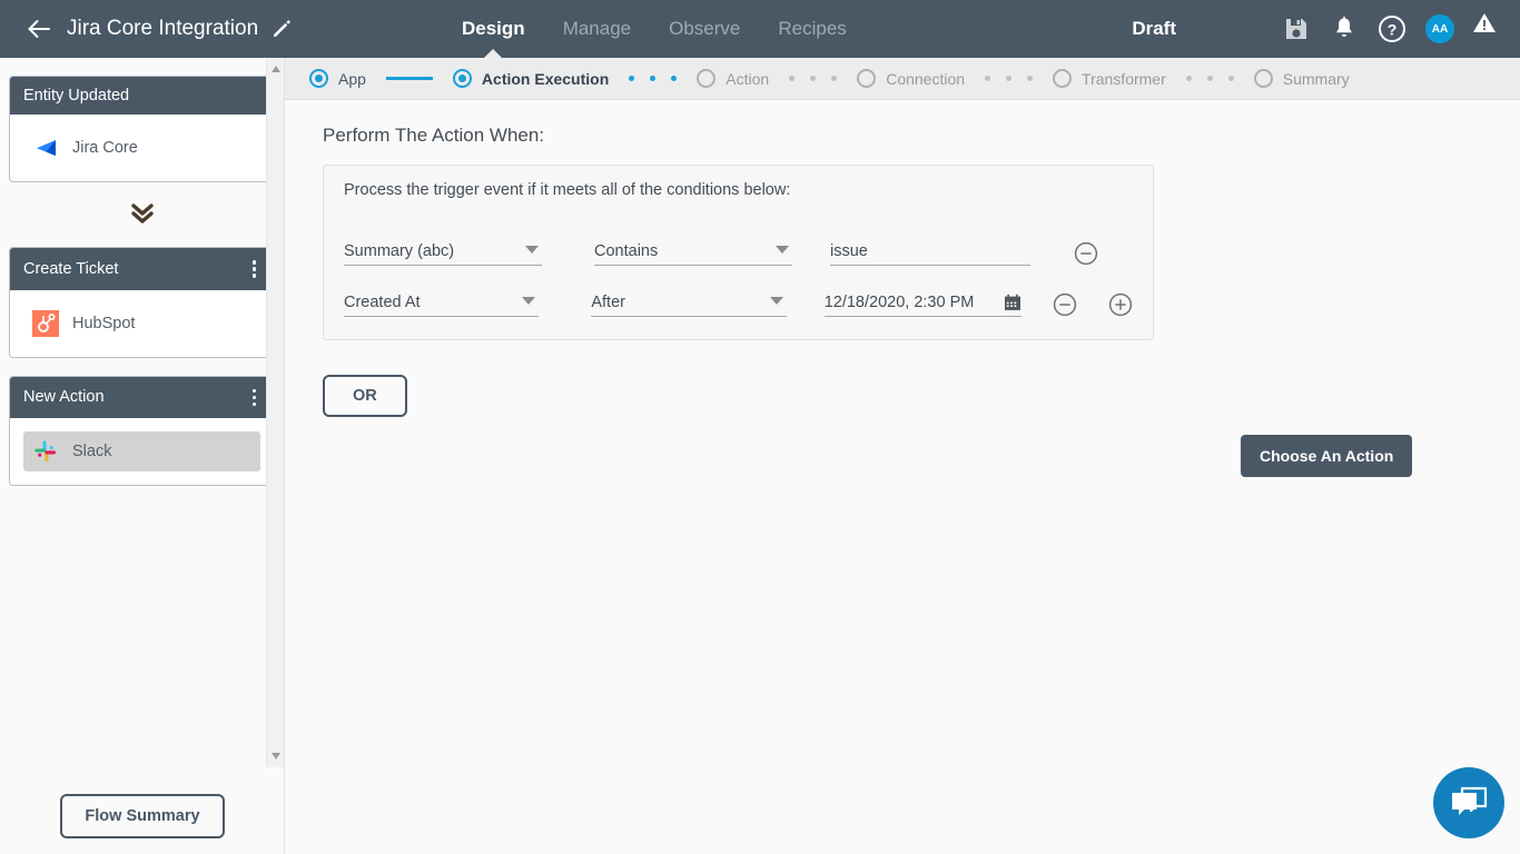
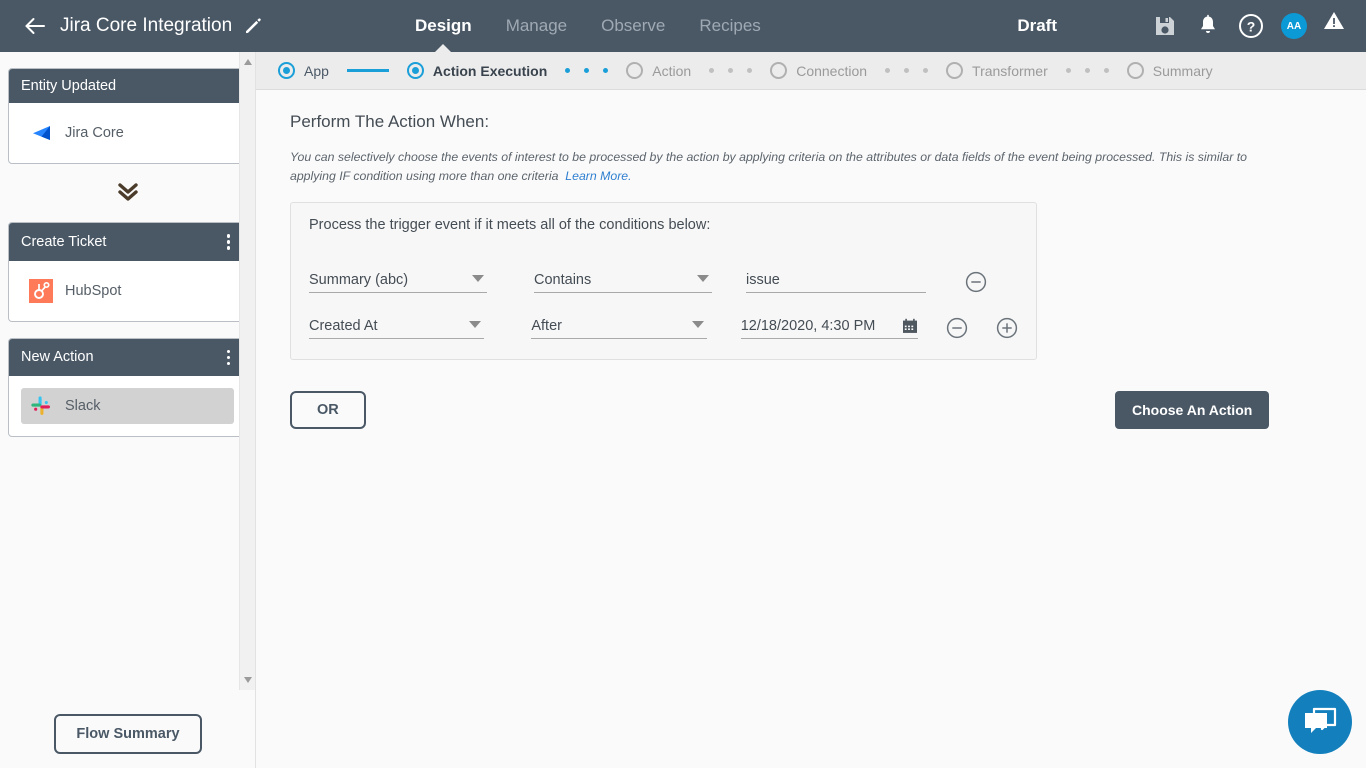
  Jira Core Integration
  Design
  Manage
  Observe
  Recipes
  Draft
  ?
  AA
  Entity Updated
  Jira Core
  Create Ticket
  HubSpot
  New Action
  Slack
  Flow Summary
  App
  Action Execution
  Action
  Connection
  Transformer
  Summary
  Perform The Action When:
+ You can selectively choose the events of interest to be processed by the action by applying criteria on the attributes or data fields of the event being processed. This is similar to applying IF condition using more than one criteria Learn More.
  Process the trigger event if it meets all of the conditions below:
  Summary (abc)
  Contains
  issue
  Created At
  After
- 12/18/2020, 2:30 PM
+ 12/18/2020, 4:30 PM
  OR
  Choose An Action
